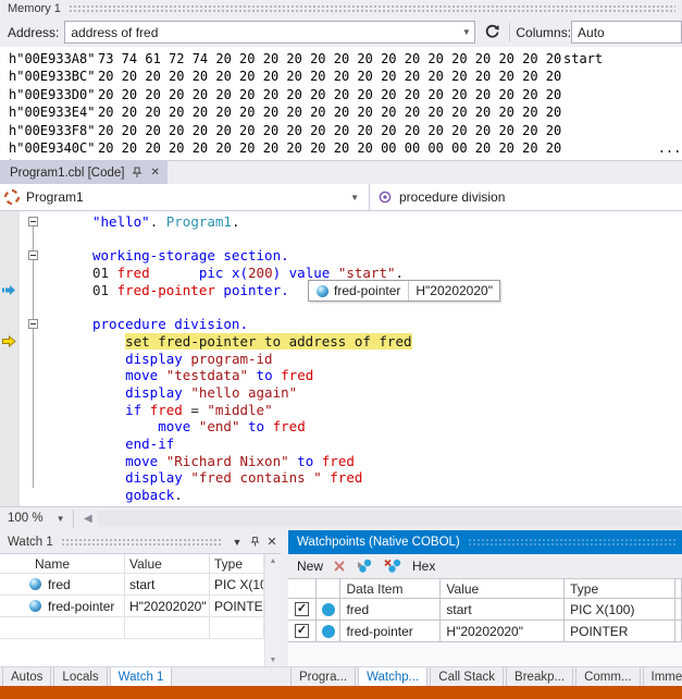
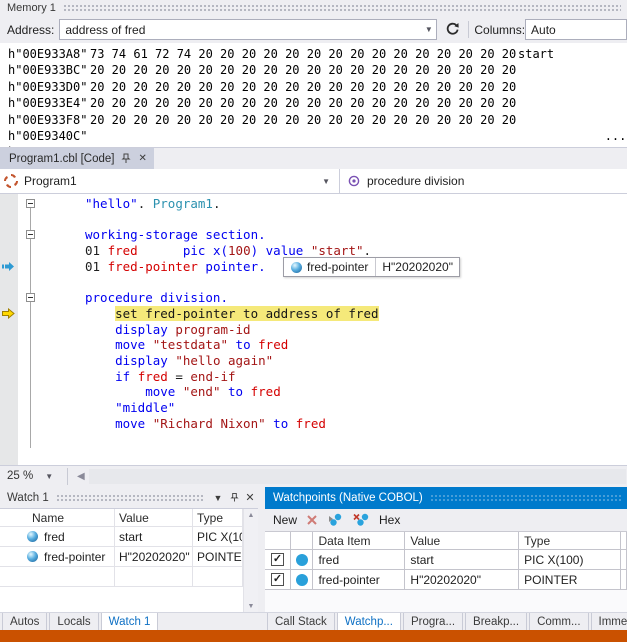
  Memory 1
  Address:
  address of fred
  ▼
  Columns:
  Auto
  h"00E933A8"
  73 74 61 72 74 20 20 20 20 20 20 20 20 20 20 20 20 20 20 20
  start
  h"00E933BC"
  20 20 20 20 20 20 20 20 20 20 20 20 20 20 20 20 20 20 20 20
  h"00E933D0"
  20 20 20 20 20 20 20 20 20 20 20 20 20 20 20 20 20 20 20 20
  h"00E933E4"
  20 20 20 20 20 20 20 20 20 20 20 20 20 20 20 20 20 20 20 20
  h"00E933F8"
  20 20 20 20 20 20 20 20 20 20 20 20 20 20 20 20 20 20 20 20
  h"00E9340C"
- 20 20 20 20 20 20 20 20 20 20 20 20 00 00 00 00 20 20 20 20
  ...
  Program1.cbl [Code]
  ✕
  Program1
  ▼
  procedure division
  "hello". Program1.
  working-storage section.
- 01 fred pic x(200) value "start".
+ 01 fred pic x(100) value "start".
  01 fred-pointer pointer.
  procedure division.
  set fred-pointer to address of fred
  display program-id
  move "testdata" to fred
  display "hello again"
- if fred = "middle"
+ if fred = end-if
  move "end" to fred
- end-if
+ "middle"
  move "Richard Nixon" to fred
- display "fred contains " fred
- goback.
  fred-pointer
  H"20202020"
- 100 %
+ 25 %
  ▼
  ◀
  Watch 1
  ▼
  ✕
  Name
  Value
  Type
  fred
  start
  fred-pointer
  H"20202020"
  POINTE
  Watchpoints (Native COBOL)
  New
  Hex
  Data Item
  Value
  Type
  fred
  start
  PIC X(100)
  fred-pointer
  H"20202020"
  POINTER
  Autos
  Locals
  Watch 1
- Progra...
+ Call Stack
  Watchp...
- Call Stack
+ Progra...
  Breakp...
  Comm...
